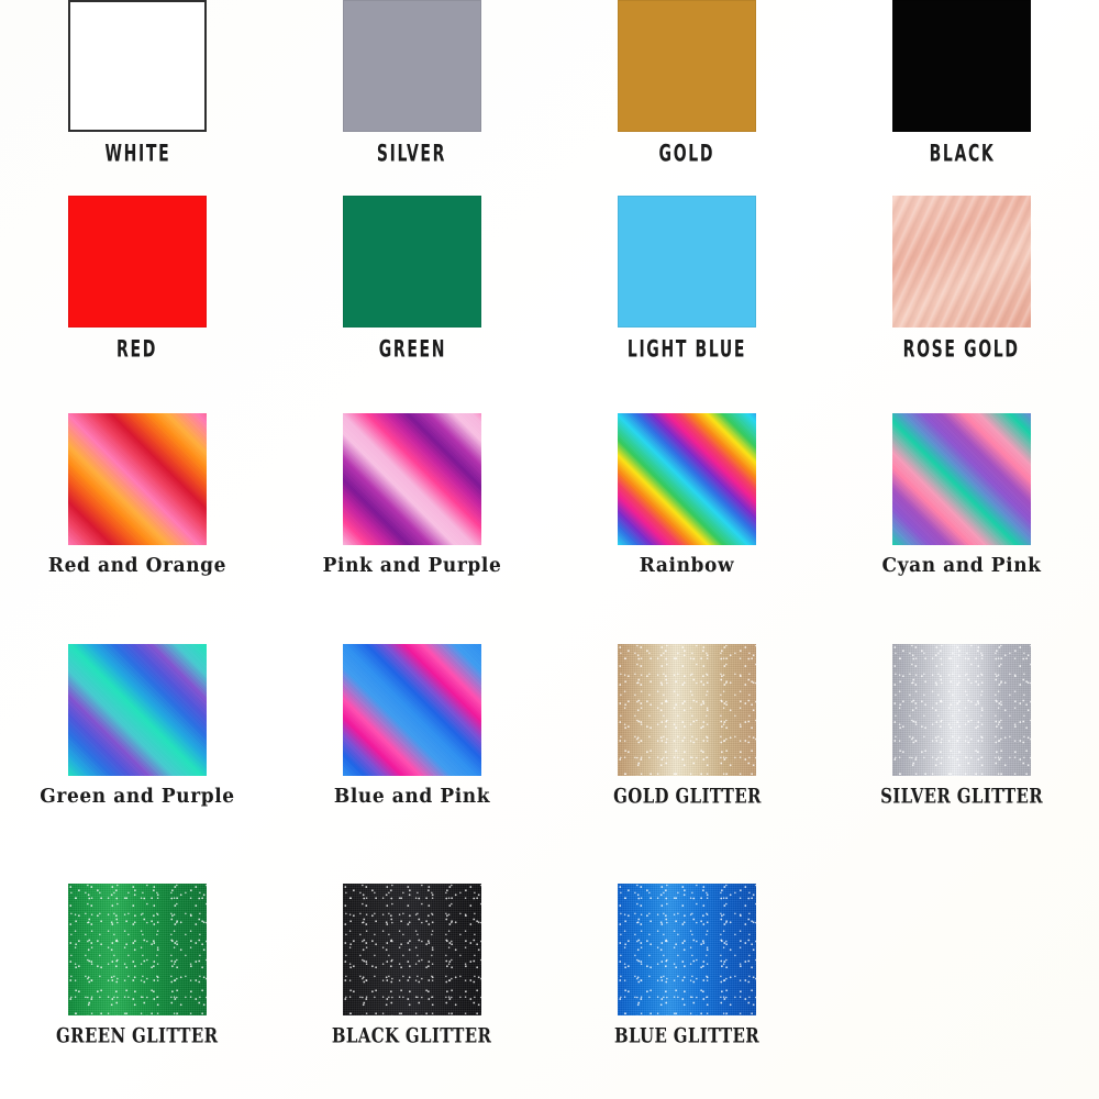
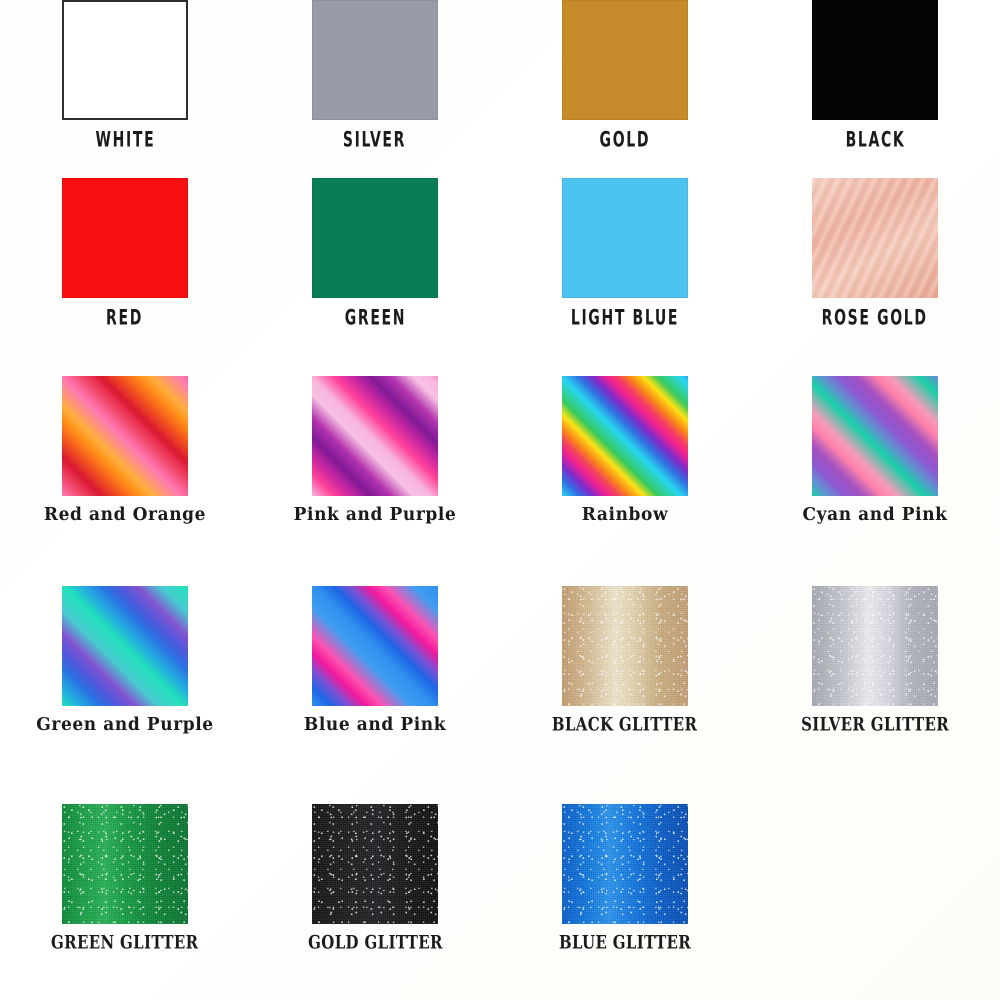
  WHITE
  SILVER
  GOLD
  BLACK
  RED
  GREEN
  LIGHT BLUE
  ROSE GOLD
  Red and Orange
  Pink and Purple
  Rainbow
  Cyan and Pink
  Green and Purple
  Blue and Pink
- GOLD GLITTER
+ BLACK GLITTER
  SILVER GLITTER
  GREEN GLITTER
- BLACK GLITTER
+ GOLD GLITTER
  BLUE GLITTER
